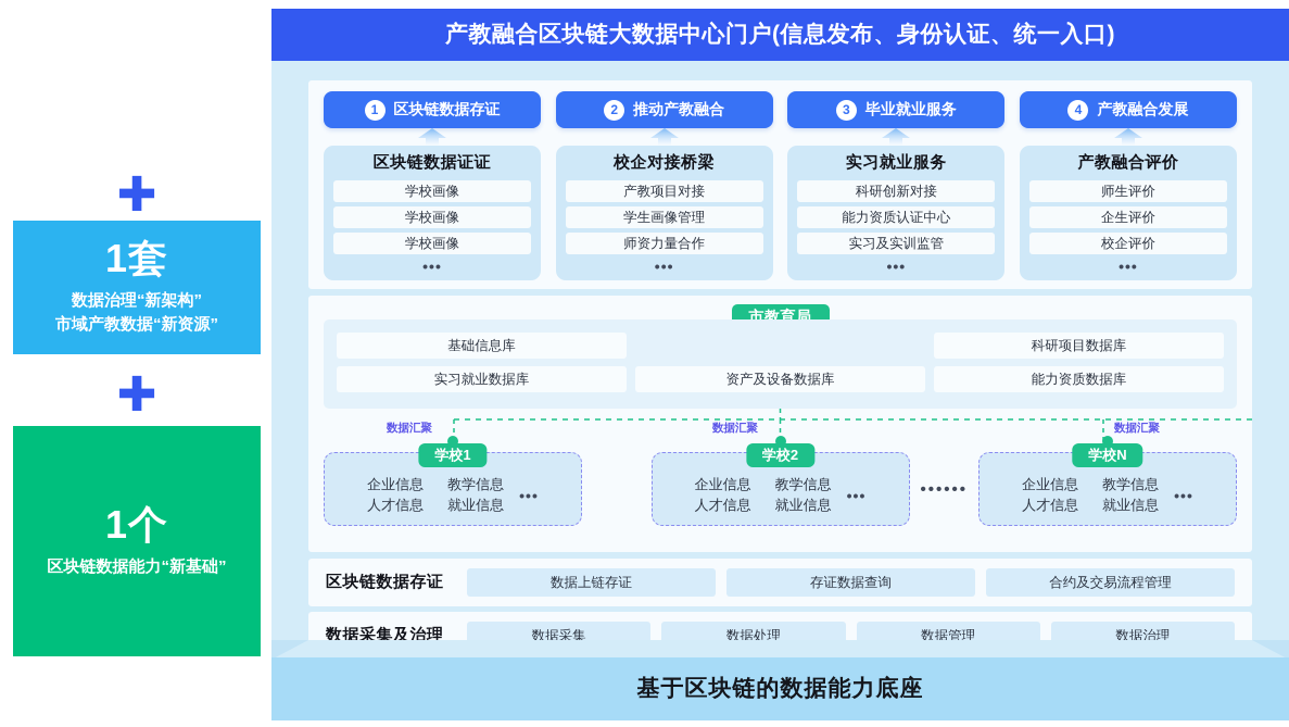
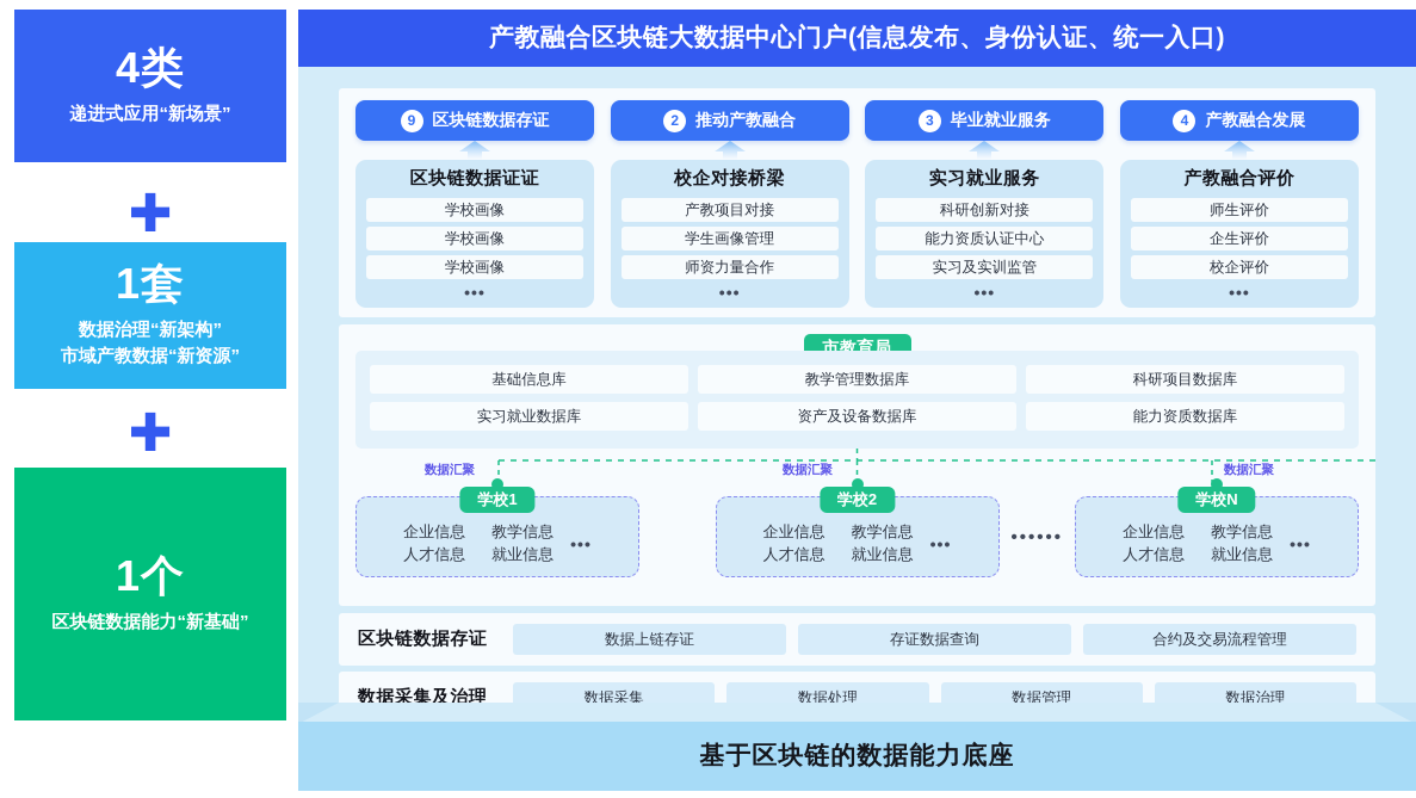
+ 4类
+ 递进式应用“新场景”
  ✚
  1套
  数据治理“新架构”
  市域产教数据“新资源”
  ✚
  1个
  区块链数据能力“新基础”
  产教融合区块链大数据中心门户(信息发布、身份认证、统一入口)
- 1
+ 9
  区块链数据存证
  2
  推动产教融合
  3
  毕业就业服务
  4
  产教融合发展
  区块链数据证证
  学校画像
  学校画像
  学校画像
  •••
  校企对接桥梁
  产教项目对接
  学生画像管理
  师资力量合作
  •••
  实习就业服务
  科研创新对接
  能力资质认证中心
  实习及实训监管
  •••
  产教融合评价
  师生评价
  企生评价
  校企评价
  •••
  市教育局
  基础信息库
+ 教学管理数据库
  科研项目数据库
  实习就业数据库
  资产及设备数据库
  能力资质数据库
  数据汇聚
  数据汇聚
  数据汇聚
  学校1
  企业信息
  教学信息
  人才信息
  就业信息
  •••
  学校2
  企业信息
  教学信息
  人才信息
  就业信息
  •••
  ••••••
  学校N
  企业信息
  教学信息
  人才信息
  就业信息
  •••
  区块链数据存证
  数据上链存证
  存证数据查询
  合约及交易流程管理
  数据采集及治理
  数据采集
  数据处理
  数据管理
  数据治理
  基于区块链的数据能力底座
